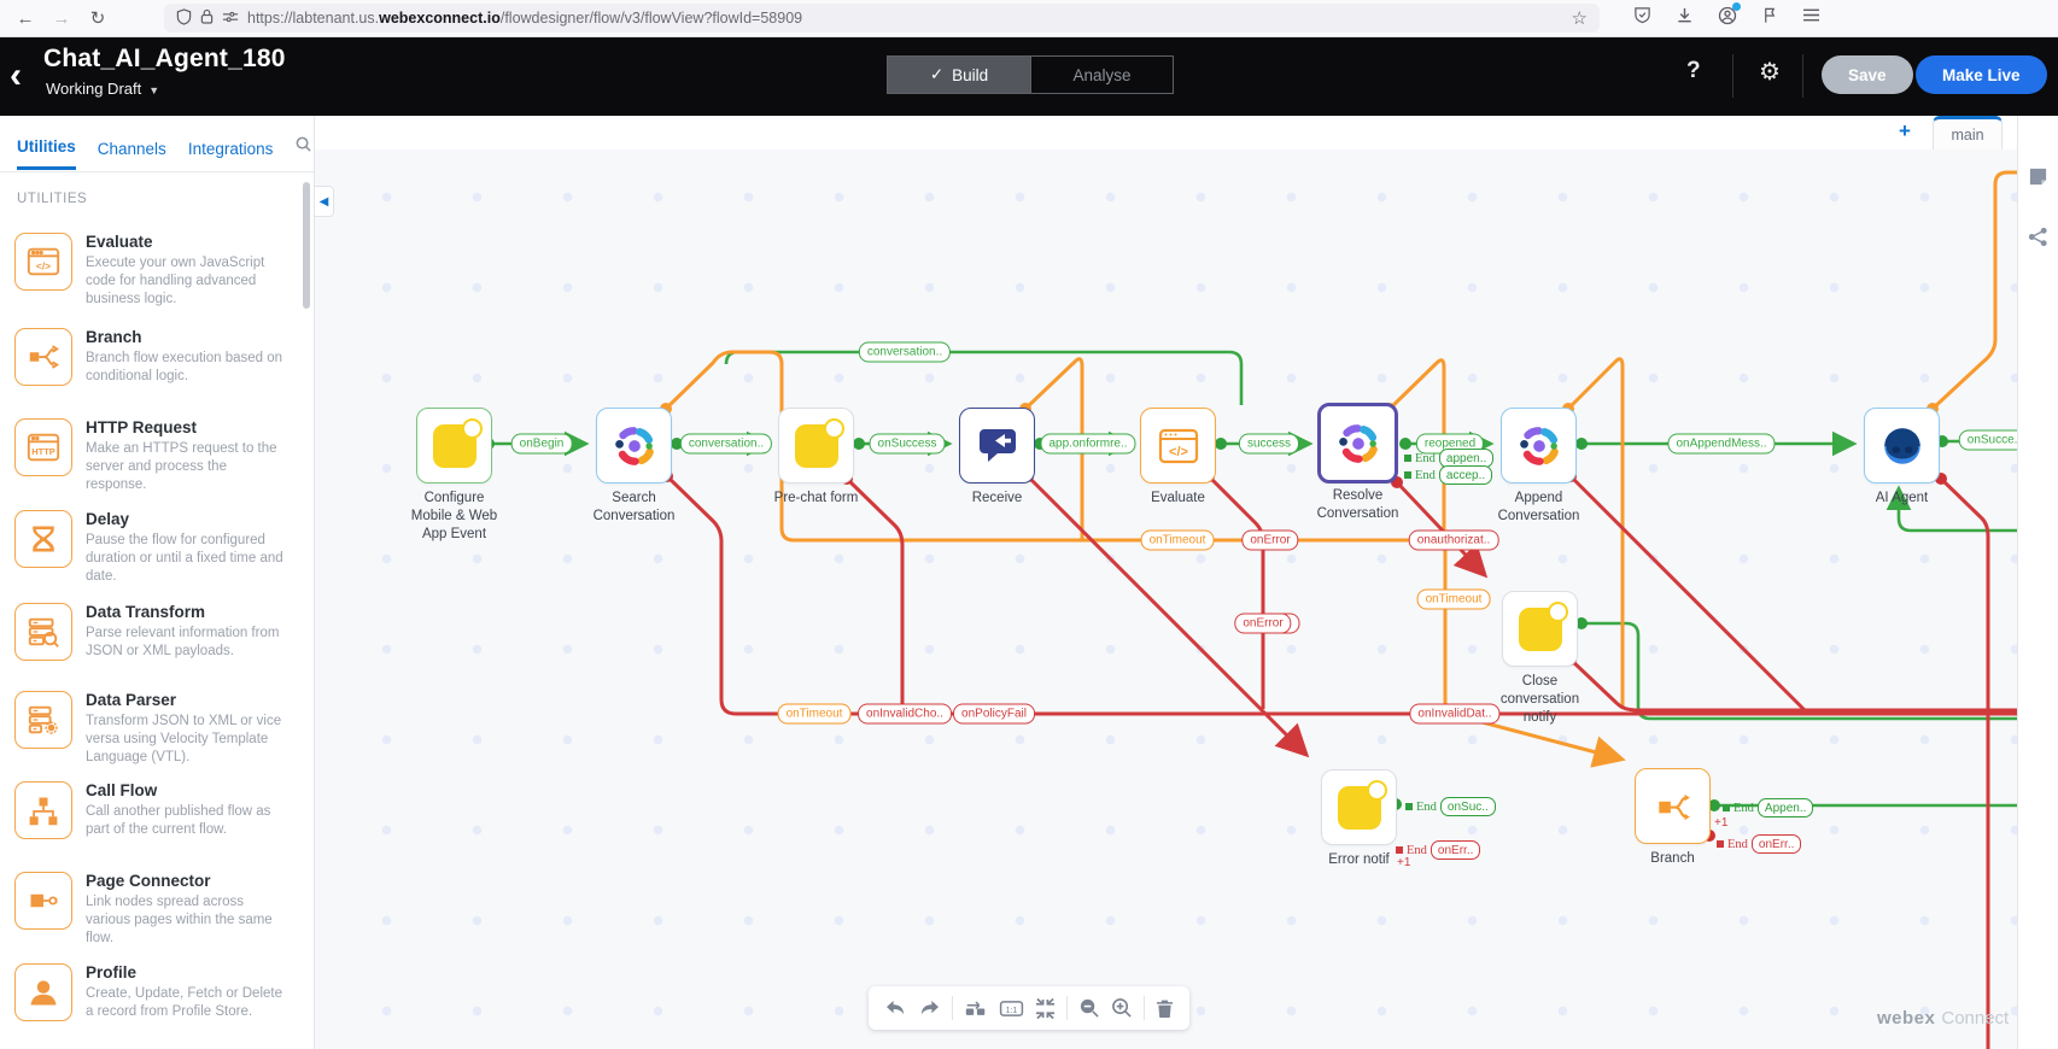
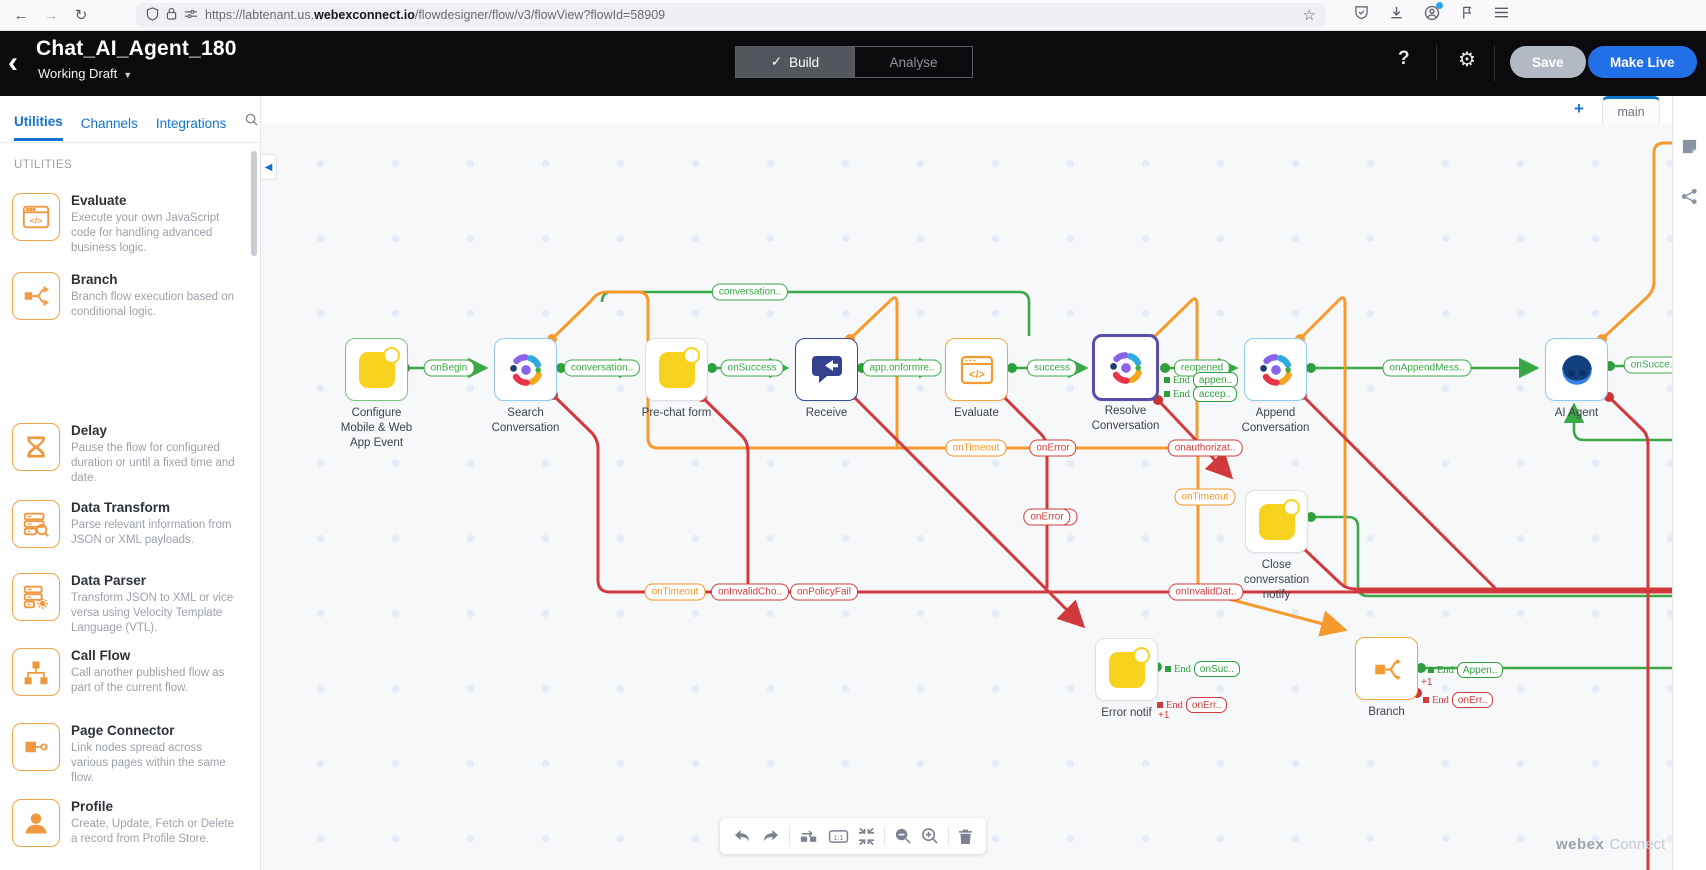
  ←
  →
  ↻
  https://labtenant.us.webexconnect.io/flowdesigner/flow/v3/flowView?flowId=58909
  ☆
  ‹
  Chat_AI_Agent_180
  Working Draft ▼
  ✓
  Build
  Analyse
  ?
  ⚙
  Save
  Make Live
  Utilities
  Channels
  Integrations
  UTILITIES
  </>
  Evaluate
  Execute your own JavaScript code for handling advanced business logic.
  Branch
  Branch flow execution based on conditional logic.
- HTTP
- HTTP Request
- Make an HTTPS request to the server and process the response.
  Delay
  Pause the flow for configured duration or until a fixed time and date.
  Data Transform
  Parse relevant information from JSON or XML payloads.
  Data Parser
  Transform JSON to XML or vice versa using Velocity Template Language (VTL).
  Call Flow
  Call another published flow as part of the current flow.
  Page Connector
  Link nodes spread across various pages within the same flow.
  Profile
  Create, Update, Fetch or Delete a record from Profile Store.
  +
  main
  ◀
  Configure
  Mobile & Web
  App Event
  Search
  Conversation
  Pre-chat form
  Receive
  </>
  Evaluate
  Resolve
  Conversation
  Append
  Conversation
  AI Agent
  Close
  conversation
  notify
  Error notif
  Branch
  onBegin
  conversation..
  conversation..
  onSuccess
  app.onformre..
  success
  reopened
  onAppendMess..
  onSucce.
  onTimeout
  onError
  onauthorizat..
  onTimeout
  onError
  onTimeout
  onInvalidCho..
  onPolicyFail
  onInvalidDat..
  End
  appen..
  End
  accep..
  End
  onSuc..
  End
  onErr..
  +1
  End
  Appen..
  +1
  End
  onErr..
  webex Connect
